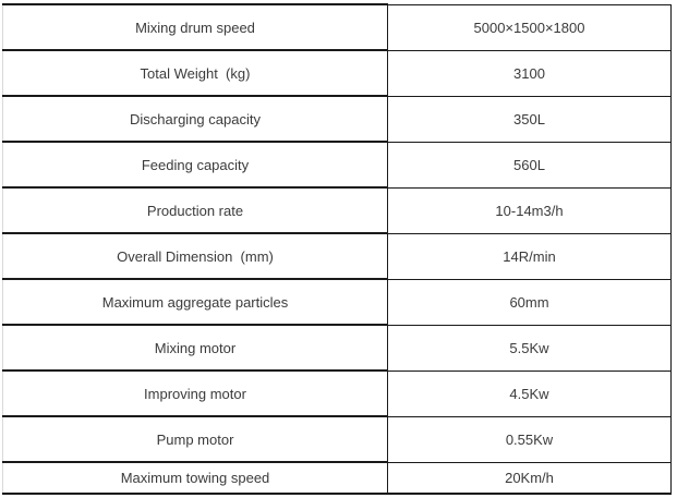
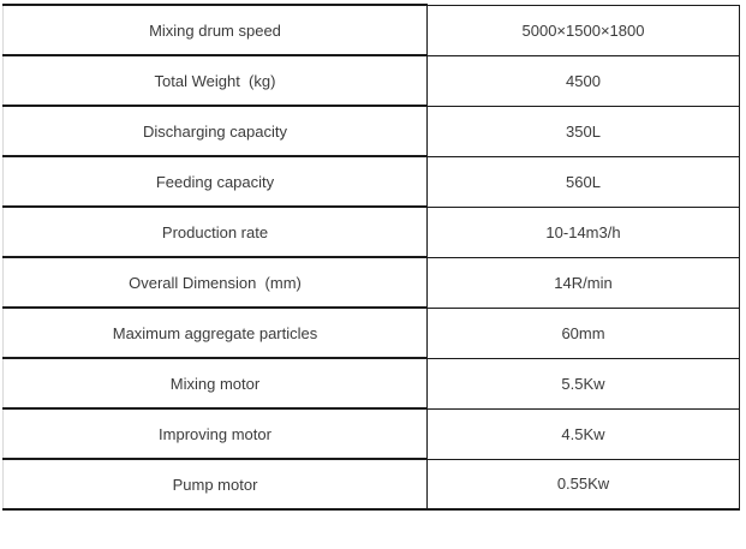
  Mixing drum speed	5000×1500×1800
- Total Weight (kg)	3100
+ Total Weight (kg)	4500
  Discharging capacity	350L
  Feeding capacity	560L
  Production rate	10-14m3/h
  Overall Dimension (mm)	14R/min
  Maximum aggregate particles	60mm
  Mixing motor	5.5Kw
  Improving motor	4.5Kw
  Pump motor	0.55Kw
- Maximum towing speed	20Km/h
